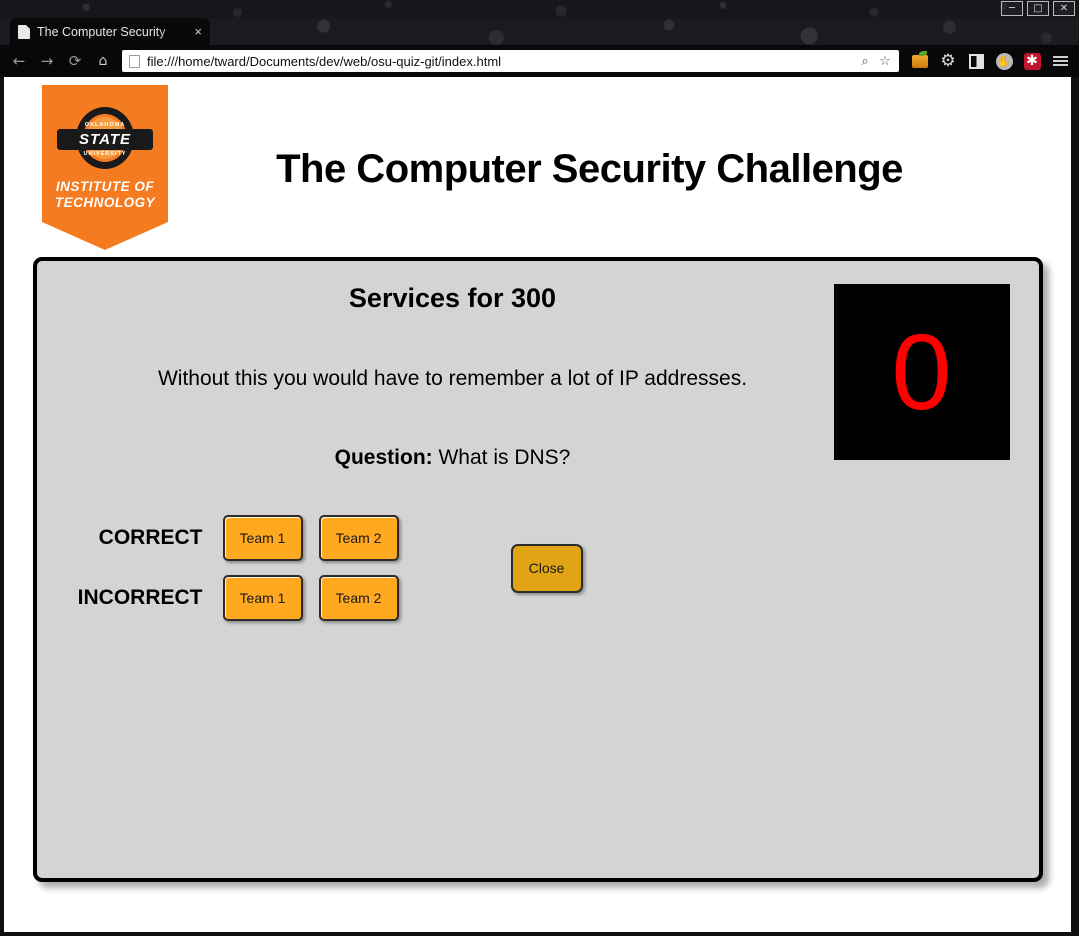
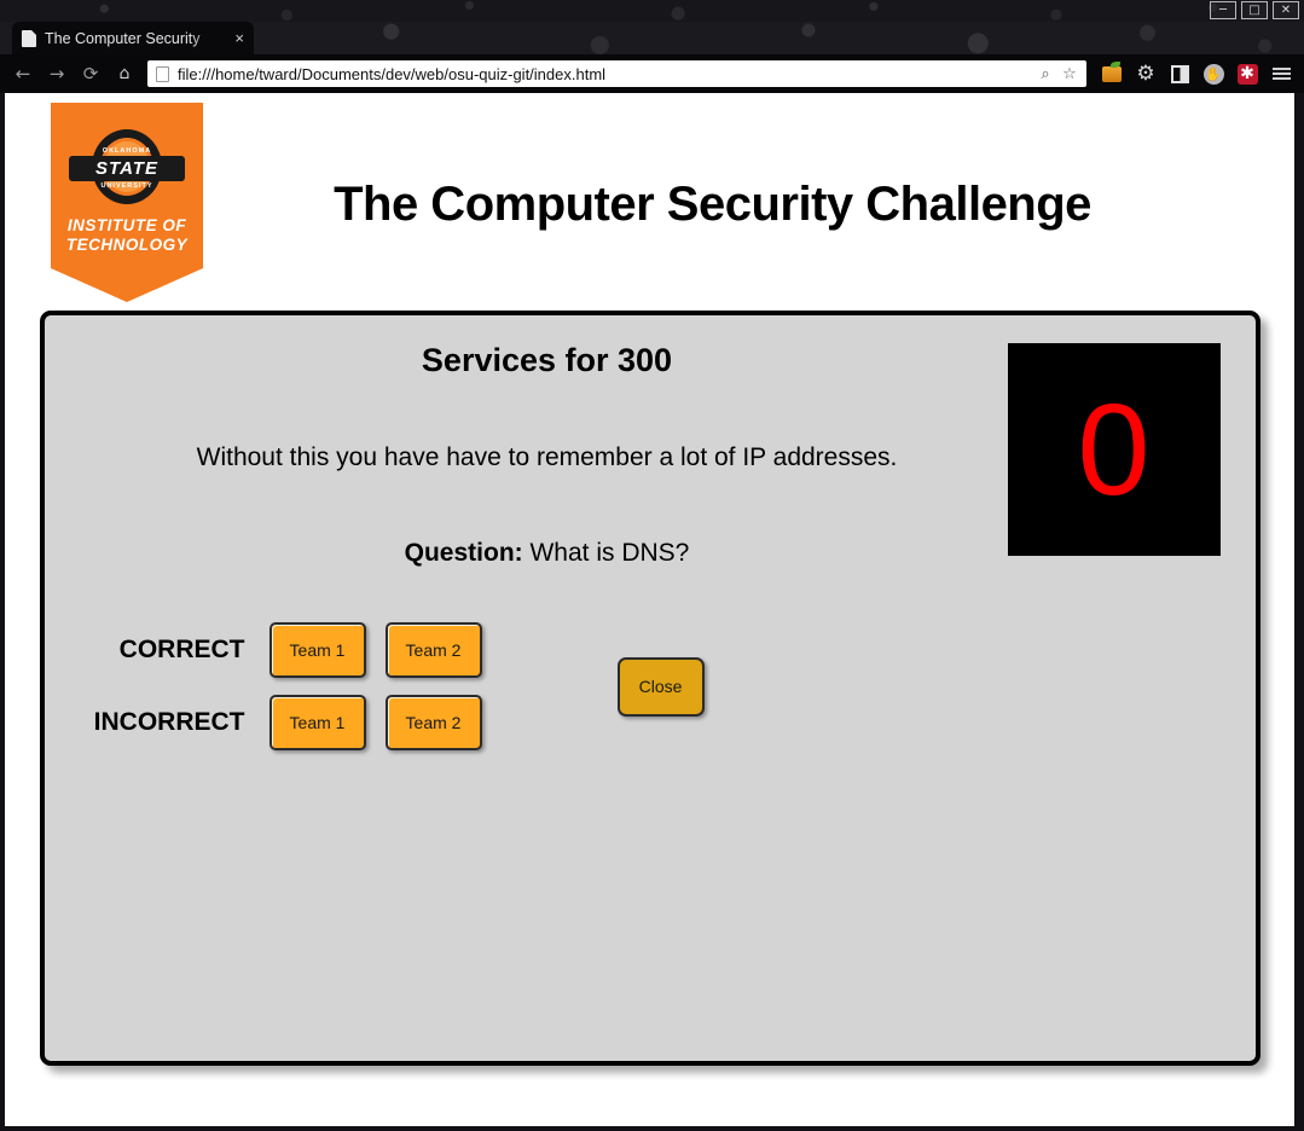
  ─
  □
  ✕
  The Computer Security
  ×
  ←
  →
  ⟳
  ⌂
  file:///home/tward/Documents/dev/web/osu-quiz-git/index.html
  ⌕
  ☆
  ⚙
  ✋
  ✱
  STATE
  INSTITUTE OF
  TECHNOLOGY
  The Computer Security Challenge
  Services for 300
  0
- Without this you would have to remember a lot of IP addresses.
+ Without this you have have to remember a lot of IP addresses.
  Question: What is DNS?
  CORRECT
  Team 1
  Team 2
  Close
  INCORRECT
  Team 1
  Team 2
